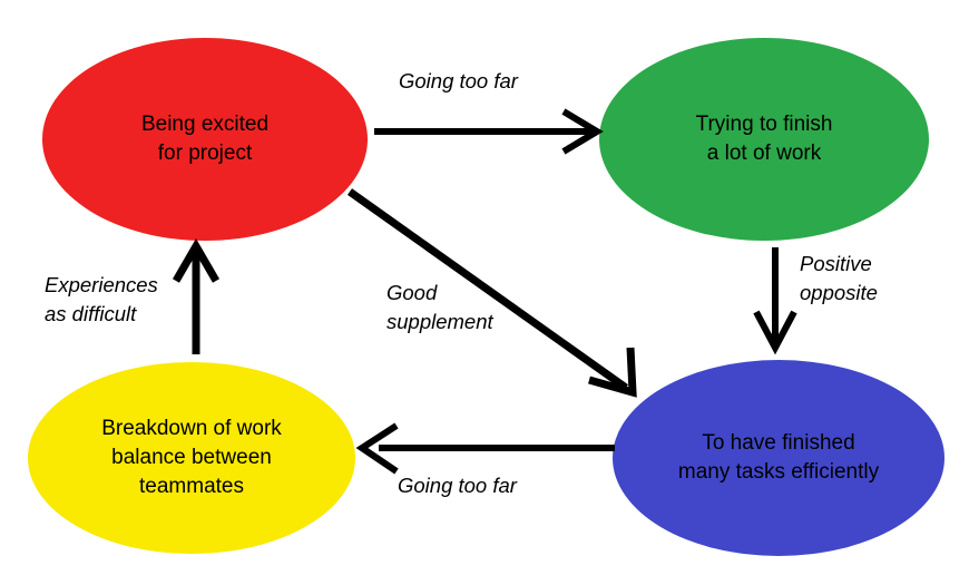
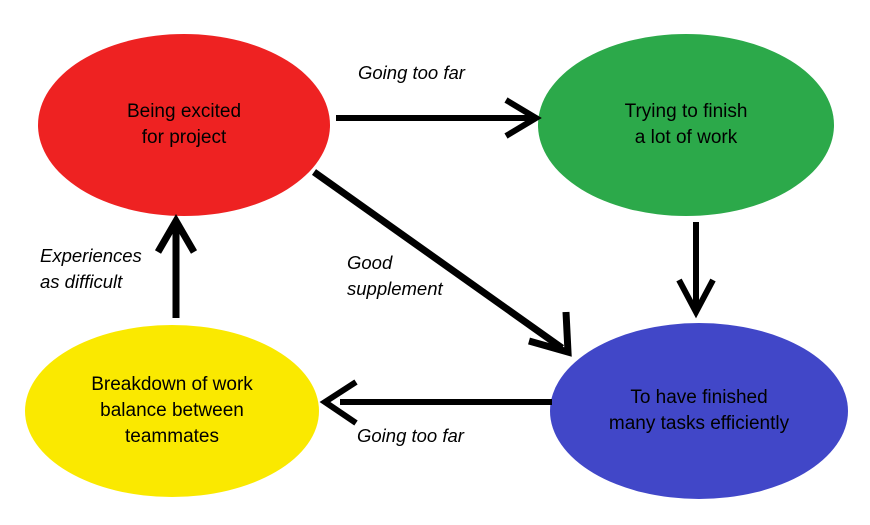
  Being excited
  for project
  Trying to finish
  a lot of work
  To have finished
  many tasks efficiently
  Breakdown of work
  balance between
  teammates
  Going too far
- Positive
- opposite
  Going too far
  Experiences
  as difficult
  Good
  supplement
